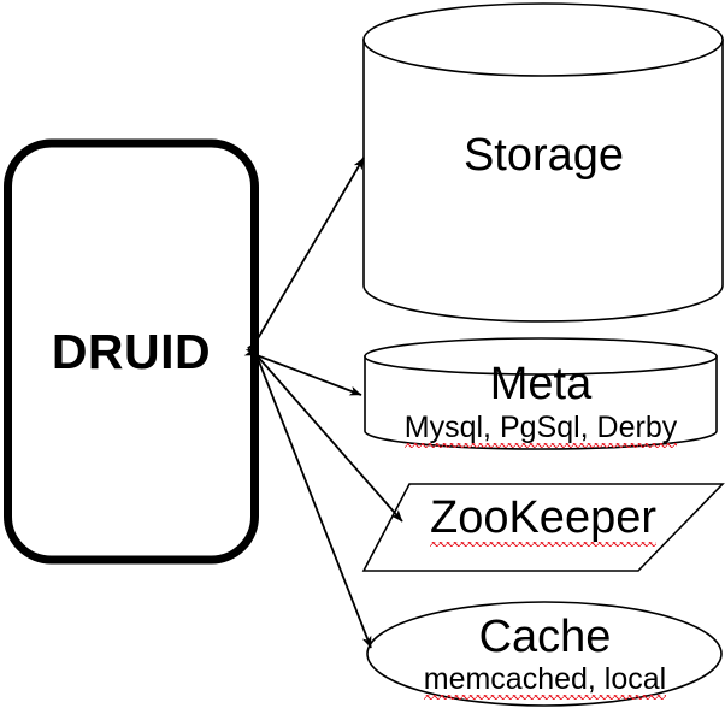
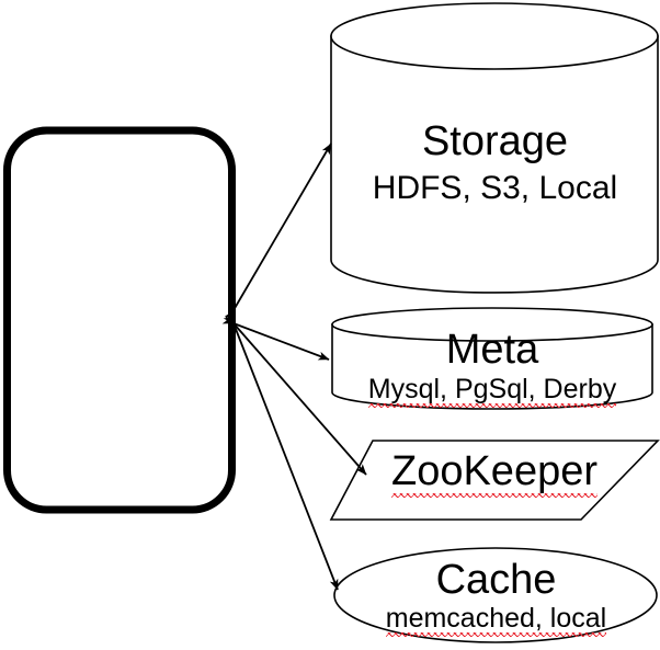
- DRUID
  Storage
+ HDFS, S3, Local
  Meta
  Mysql, PgSql, Derby
  ZooKeeper
  Cache
  memcached, local
